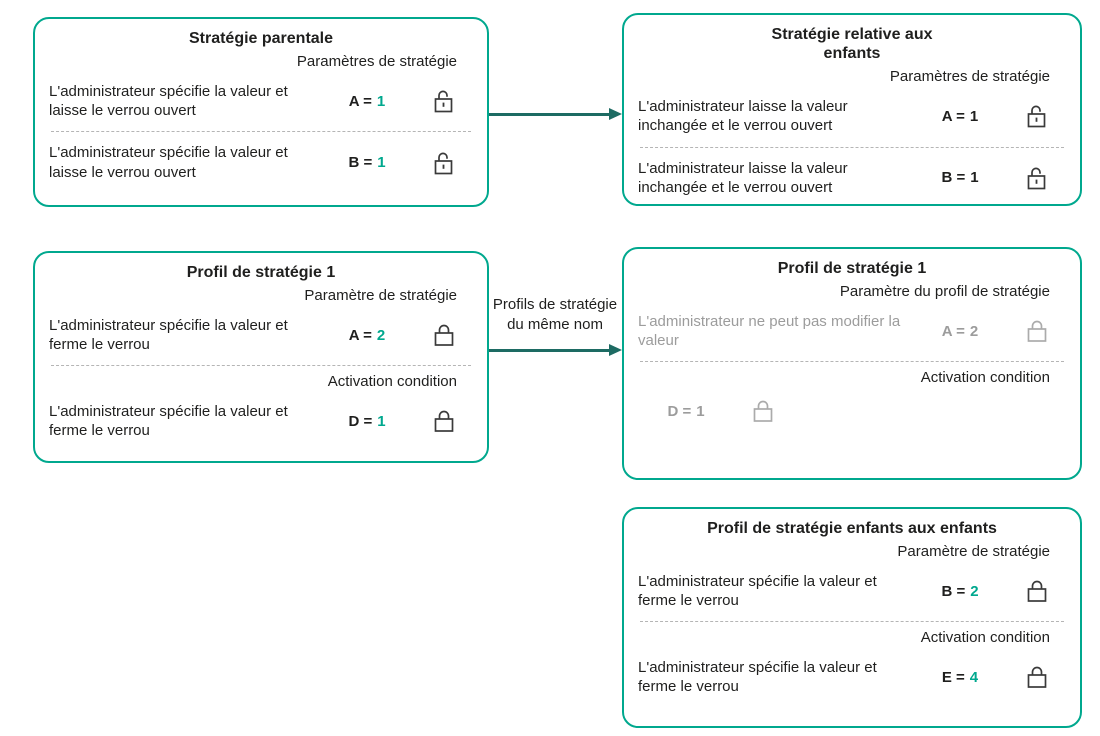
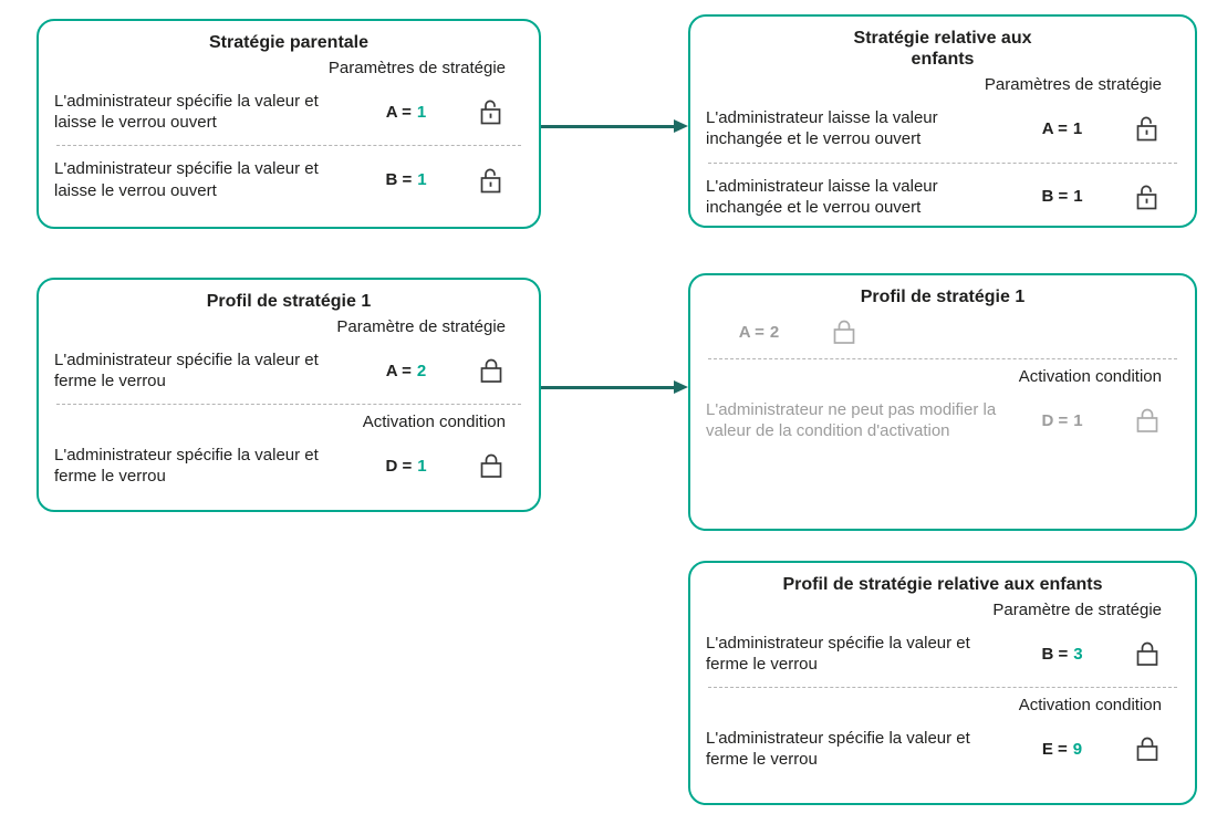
  Stratégie parentale
  Paramètres de stratégie
  L'administrateur spécifie la valeur et laisse le verrou ouvert
  A = 1
  L'administrateur spécifie la valeur et laisse le verrou ouvert
  B = 1
  Stratégie relative aux enfants
  Paramètres de stratégie
  L'administrateur laisse la valeur inchangée et le verrou ouvert
  A = 1
  L'administrateur laisse la valeur inchangée et le verrou ouvert
  B = 1
  Profil de stratégie 1
  Paramètre de stratégie
  L'administrateur spécifie la valeur et ferme le verrou
  A = 2
  Activation condition
  L'administrateur spécifie la valeur et ferme le verrou
  D = 1
- Profils de stratégie
- du même nom
  Profil de stratégie 1
- Paramètre du profil de stratégie
- L'administrateur ne peut pas modifier la valeur
  A = 2
  Activation condition
+ L'administrateur ne peut pas modifier la valeur de la condition d'activation
  D = 1
- Profil de stratégie enfants aux enfants
+ Profil de stratégie relative aux enfants
  Paramètre de stratégie
  L'administrateur spécifie la valeur et ferme le verrou
- B = 2
+ B = 3
  Activation condition
  L'administrateur spécifie la valeur et ferme le verrou
- E = 4
+ E = 9
